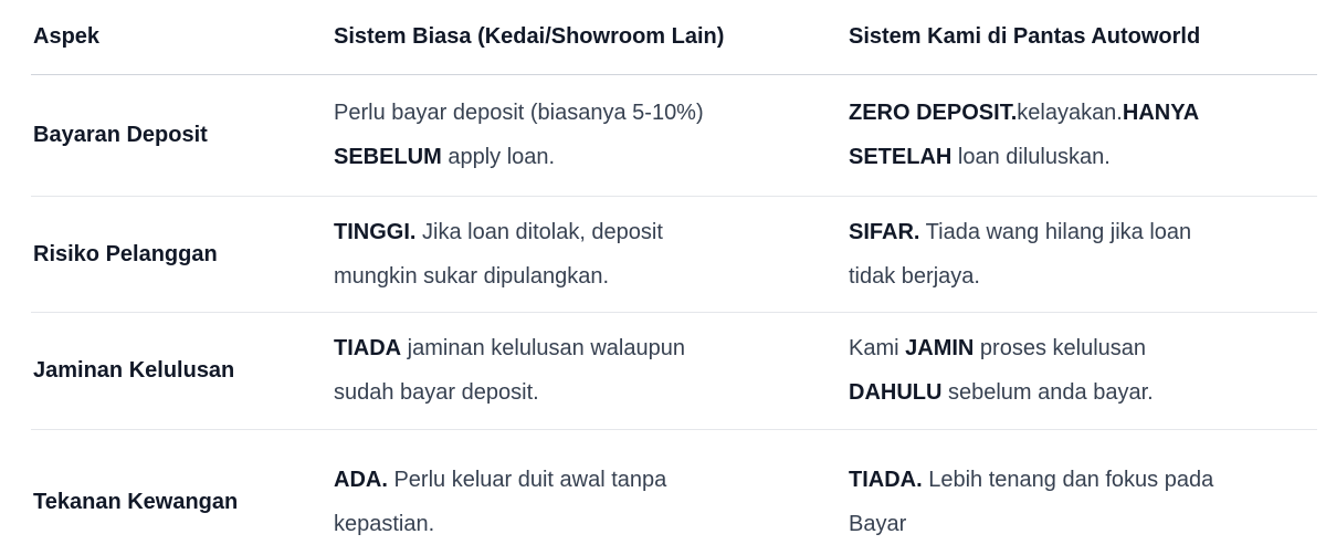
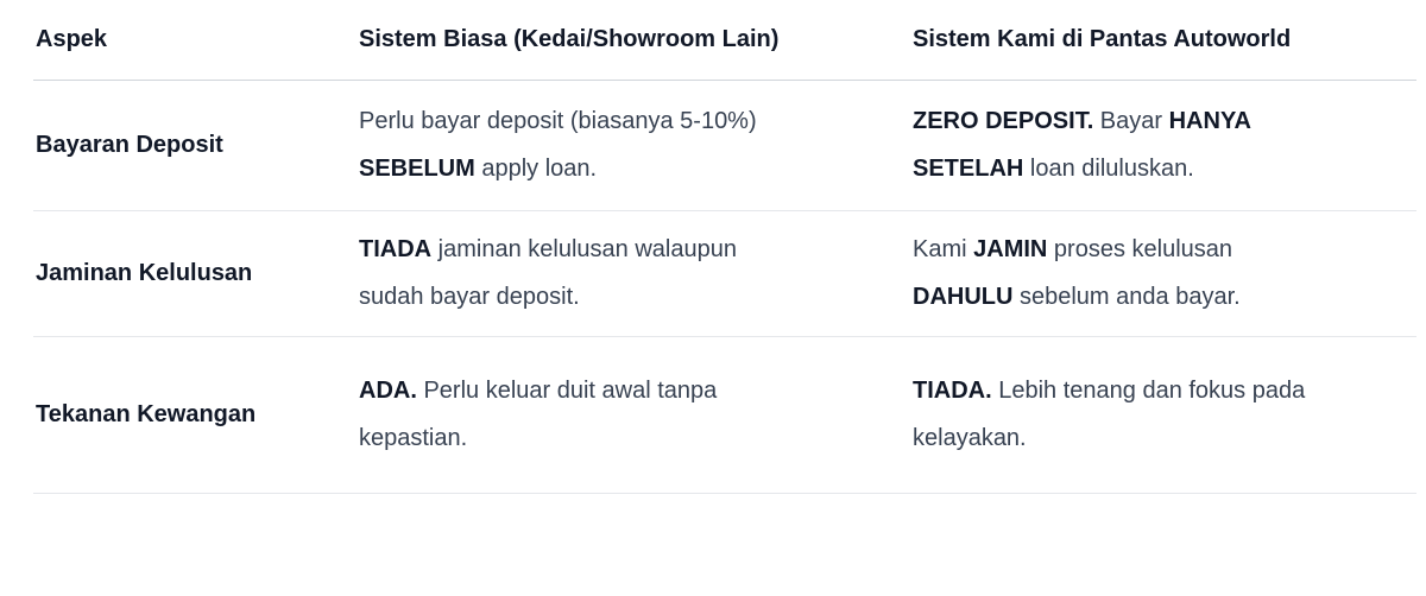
  Aspek	Sistem Biasa (Kedai/Showroom Lain)	Sistem Kami di Pantas Autoworld
- Bayaran Deposit	Perlu bayar deposit (biasanya 5-10%)SEBELUM apply loan.	ZERO DEPOSIT.kelayakan.HANYASETELAH loan diluluskan.
+ Bayaran Deposit	Perlu bayar deposit (biasanya 5-10%)SEBELUM apply loan.	ZERO DEPOSIT. Bayar HANYASETELAH loan diluluskan.
- Risiko Pelanggan	TINGGI. Jika loan ditolak, depositmungkin sukar dipulangkan.	SIFAR. Tiada wang hilang jika loantidak berjaya.
  Jaminan Kelulusan	TIADA jaminan kelulusan walaupunsudah bayar deposit.	Kami JAMIN proses kelulusanDAHULU sebelum anda bayar.
- Tekanan Kewangan	ADA. Perlu keluar duit awal tanpakepastian.	TIADA. Lebih tenang dan fokus pada Bayar
+ Tekanan Kewangan	ADA. Perlu keluar duit awal tanpakepastian.	TIADA. Lebih tenang dan fokus padakelayakan.
